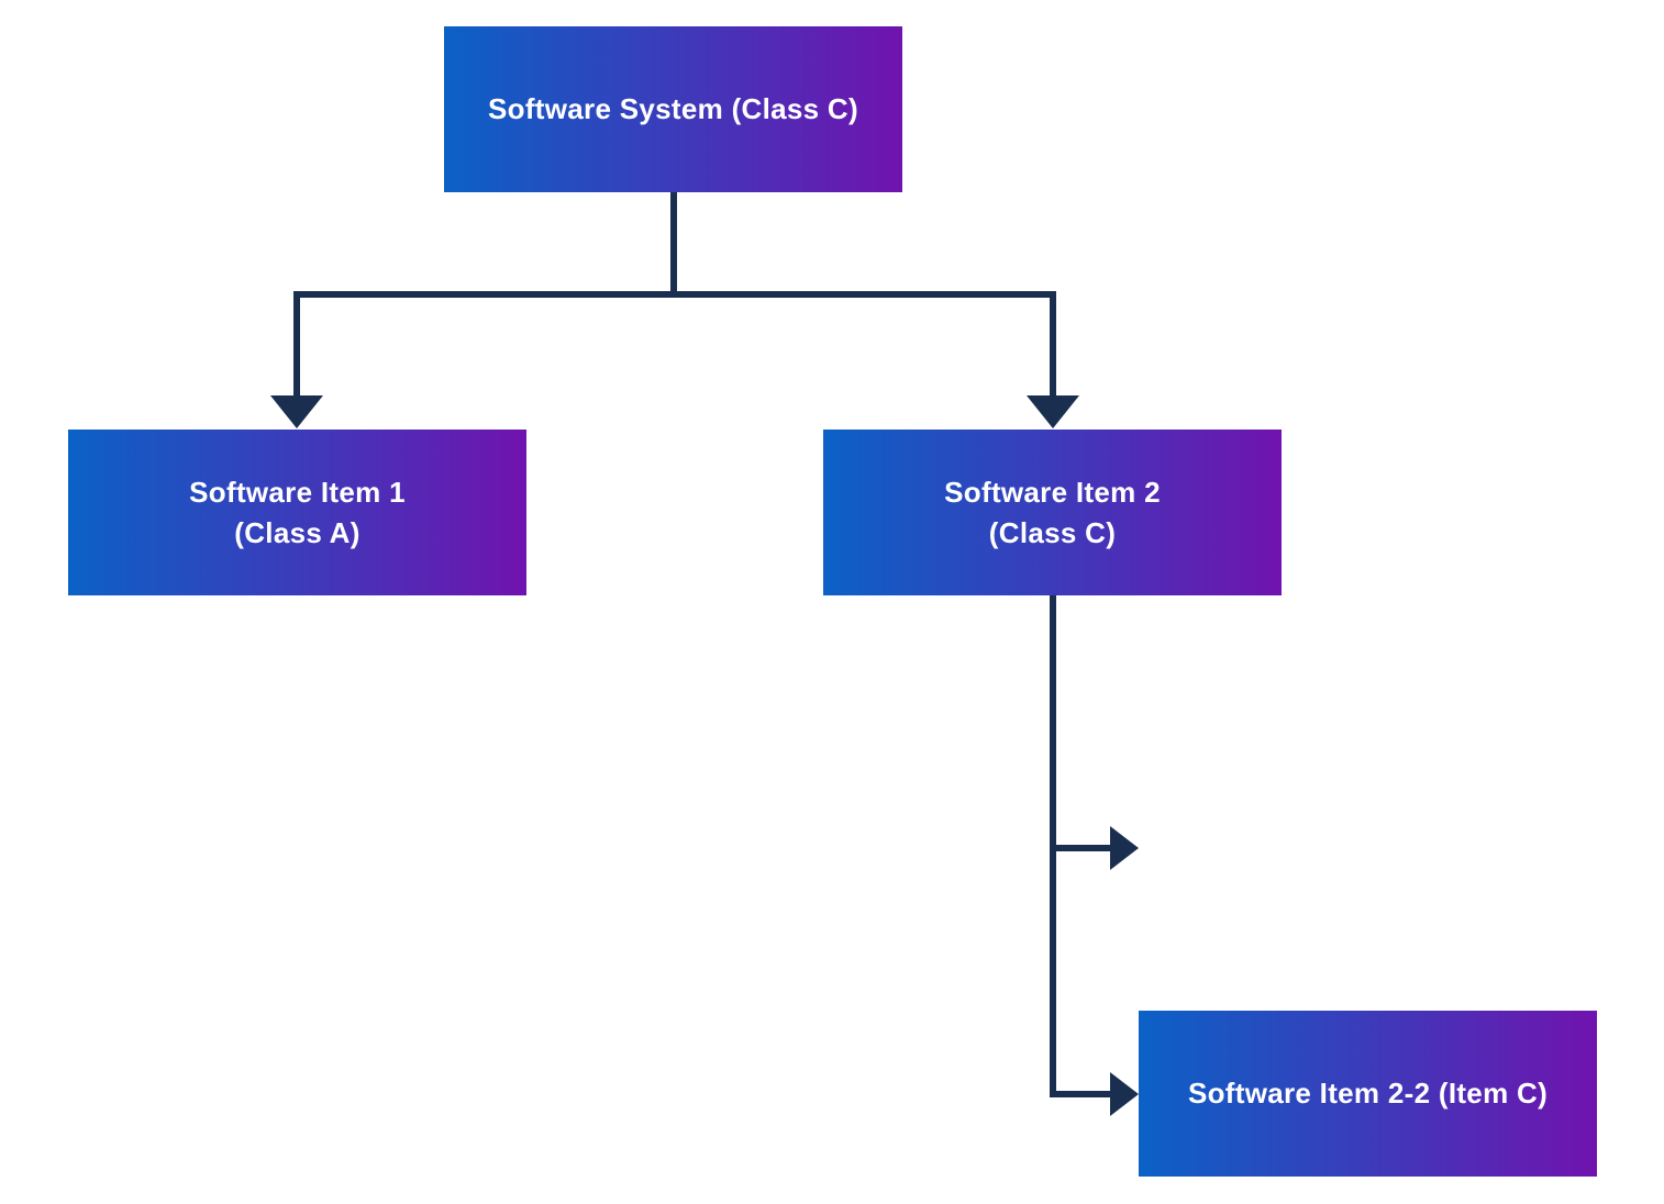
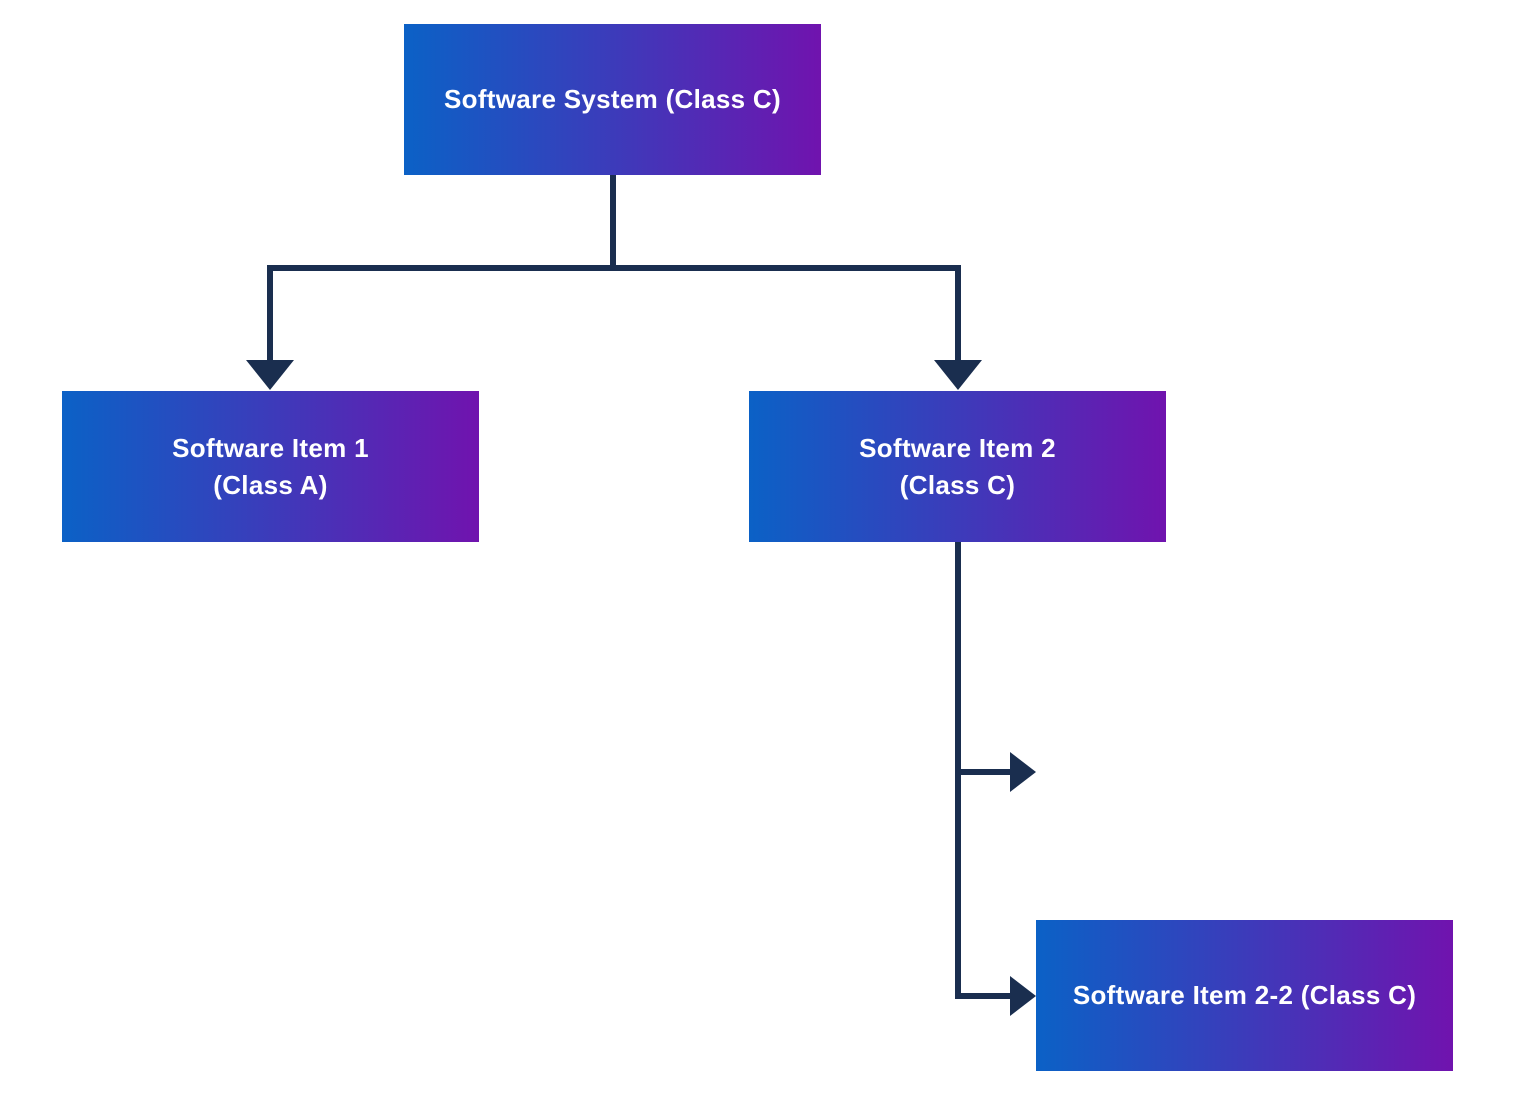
  Software System (Class C)
  Software Item 1
  (Class A)
  Software Item 2
  (Class C)
- Software Item 2-2 (Item C)
+ Software Item 2-2 (Class C)
